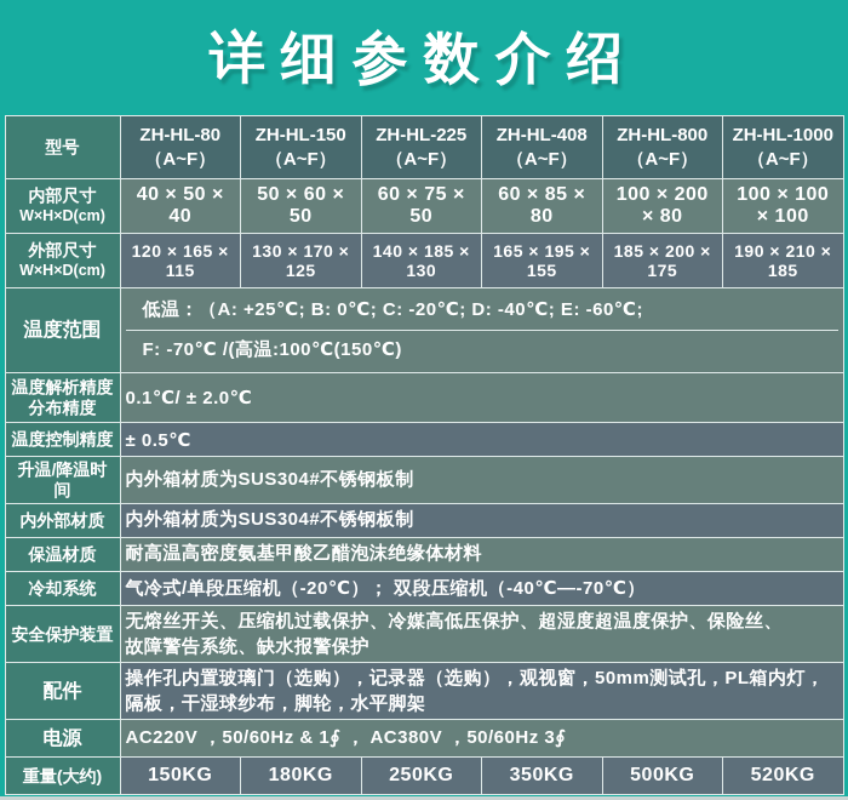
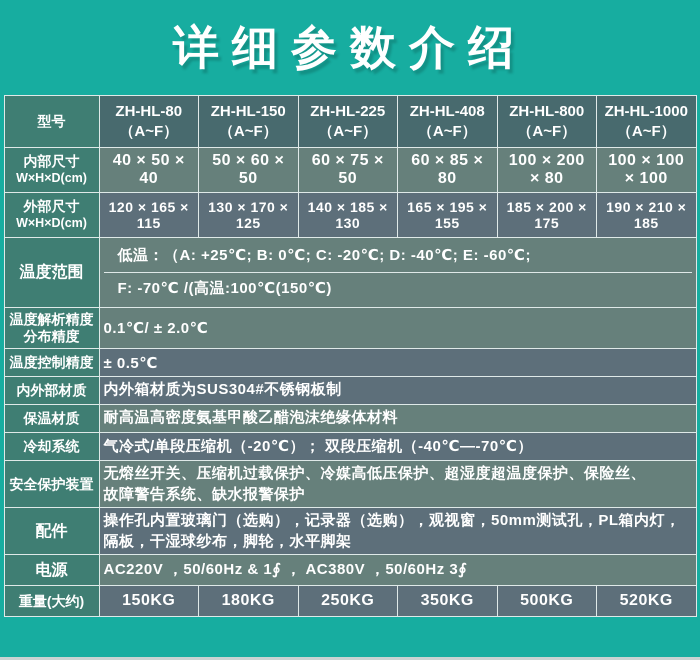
  详细参数介绍
  型号	ZH-HL-80 （A~F）	ZH-HL-150 （A~F）	ZH-HL-225 （A~F）	ZH-HL-408 （A~F）	ZH-HL-800 （A~F）	ZH-HL-1000 （A~F）
  内部尺寸 W×H×D(cm)	40 × 50 × 40	50 × 60 × 50	60 × 75 × 50	60 × 85 × 80	100 × 200 × 80	100 × 100 × 100
  外部尺寸 W×H×D(cm)	120 × 165 × 115	130 × 170 × 125	140 × 185 × 130	165 × 195 × 155	185 × 200 × 175	190 × 210 × 185
  温度范围	低温：（A: +25℃; B: 0℃; C: -20℃; D: -40℃; E: -60℃; F: -70℃ /(高温:100℃(150℃)
  温度解析精度 分布精度	0.1℃/ ± 2.0℃
  温度控制精度	± 0.5℃
- 升温/降温时间	内外箱材质为SUS304#不锈钢板制
  内外部材质	内外箱材质为SUS304#不锈钢板制
  保温材质	耐高温高密度氨基甲酸乙醋泡沫绝缘体材料
  冷却系统	气冷式/单段压缩机（-20℃）； 双段压缩机（-40℃—-70℃）
  安全保护装置	无熔丝开关、压缩机过载保护、冷媒高低压保护、超湿度超温度保护、保险丝、 故障警告系统、缺水报警保护
  配件	操作孔内置玻璃门（选购），记录器（选购），观视窗，50mm测试孔，PL箱内灯， 隔板，干湿球纱布，脚轮，水平脚架
  电源	AC220V ，50/60Hz & 1∮ ， AC380V ，50/60Hz 3∮
  重量(大约)	150KG	180KG	250KG	350KG	500KG	520KG
